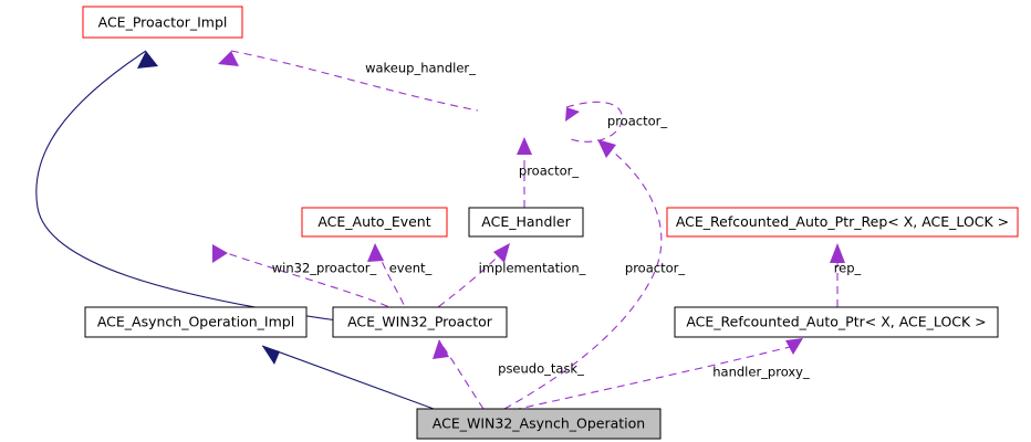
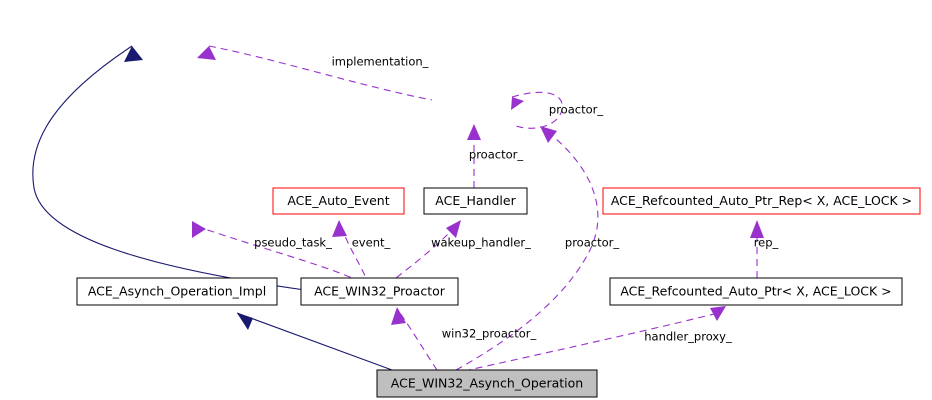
- wakeup_handler_
+ implementation_
  proactor_
  proactor_
- win32_proactor_
+ pseudo_task_
  event_
- implementation_
+ wakeup_handler_
  proactor_
  rep_
- pseudo_task_
+ win32_proactor_
  handler_proxy_
- ACE_Proactor_Impl
  ACE_Auto_Event
  ACE_Handler
  ACE_Refcounted_Auto_Ptr_Rep< X, ACE_LOCK >
  ACE_Asynch_Operation_Impl
  ACE_WIN32_Proactor
  ACE_Refcounted_Auto_Ptr< X, ACE_LOCK >
  ACE_WIN32_Asynch_Operation
